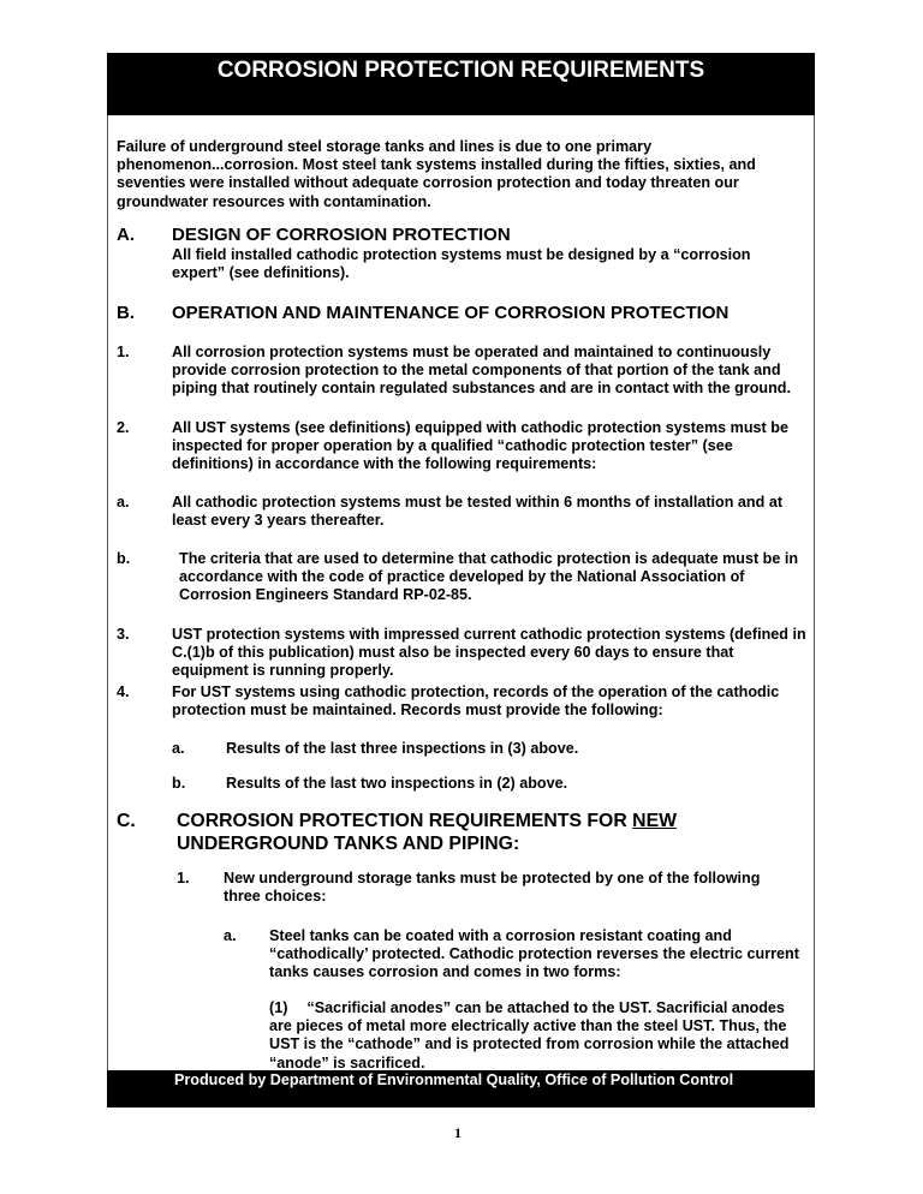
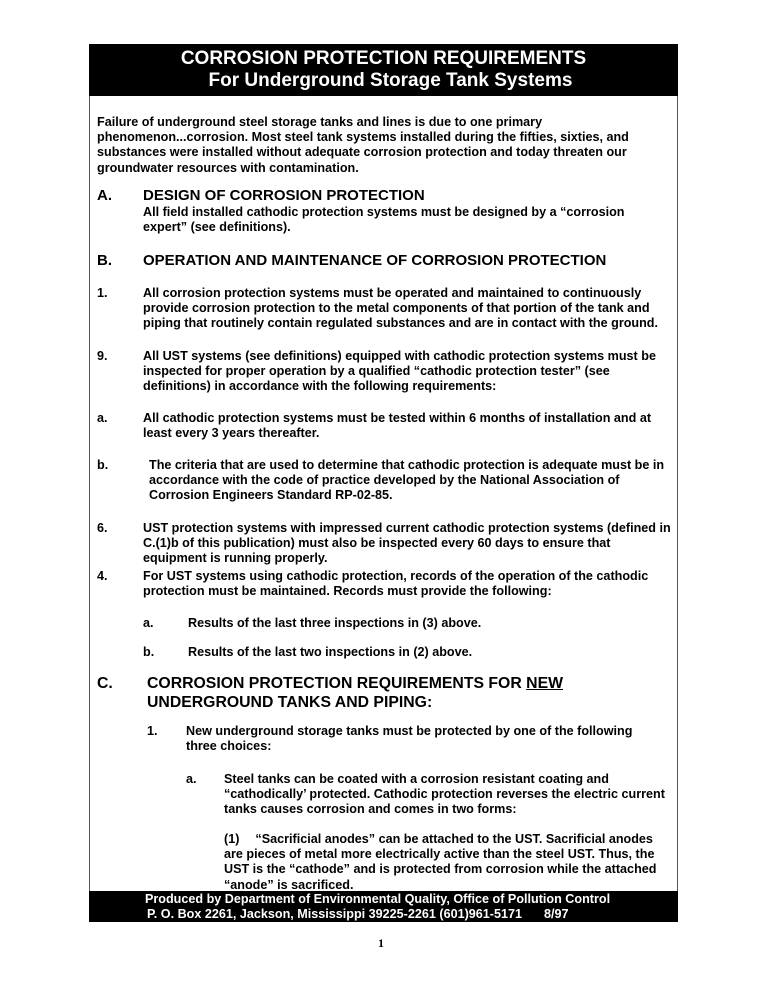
  CORROSION PROTECTION REQUIREMENTS
+ For Underground Storage Tank Systems
- Failure of underground steel storage tanks and lines is due to one primary phenomenon...corrosion. Most steel tank systems installed during the fifties, sixties, and seventies were installed without adequate corrosion protection and today threaten our groundwater resources with contamination.
+ Failure of underground steel storage tanks and lines is due to one primary phenomenon...corrosion. Most steel tank systems installed during the fifties, sixties, and substances were installed without adequate corrosion protection and today threaten our groundwater resources with contamination.
  A.
  DESIGN OF CORROSION PROTECTION
  All field installed cathodic protection systems must be designed by a “corrosion expert” (see definitions).
  B.
  OPERATION AND MAINTENANCE OF CORROSION PROTECTION
  1.
  All corrosion protection systems must be operated and maintained to continuously provide corrosion protection to the metal components of that portion of the tank and piping that routinely contain regulated substances and are in contact with the ground.
- 2.
+ 9.
  All UST systems (see definitions) equipped with cathodic protection systems must be inspected for proper operation by a qualified “cathodic protection tester” (see definitions) in accordance with the following requirements:
  a.
  All cathodic protection systems must be tested within 6 months of installation and at least every 3 years thereafter.
  b.
  The criteria that are used to determine that cathodic protection is adequate must be in accordance with the code of practice developed by the National Association of Corrosion Engineers Standard RP-02-85.
- 3.
+ 6.
  UST protection systems with impressed current cathodic protection systems (defined in C.(1)b of this publication) must also be inspected every 60 days to ensure that equipment is running properly.
  4.
  For UST systems using cathodic protection, records of the operation of the cathodic protection must be maintained. Records must provide the following:
  a.
  Results of the last three inspections in (3) above.
  b.
  Results of the last two inspections in (2) above.
  C.
  CORROSION PROTECTION REQUIREMENTS FOR NEW UNDERGROUND TANKS AND PIPING:
  1.
  New underground storage tanks must be protected by one of the following three choices:
  a.
  Steel tanks can be coated with a corrosion resistant coating and “cathodically’ protected. Cathodic protection reverses the electric current tanks causes corrosion and comes in two forms:
  (1) “Sacrificial anodes” can be attached to the UST. Sacrificial anodes are pieces of metal more electrically active than the steel UST. Thus, the UST is the “cathode” and is protected from corrosion while the attached “anode” is sacrificed.
  Produced by Department of Environmental Quality, Office of Pollution Control
+ P. O. Box 2261, Jackson, Mississippi 39225-2261 (601)961-5171 8/97
  1
